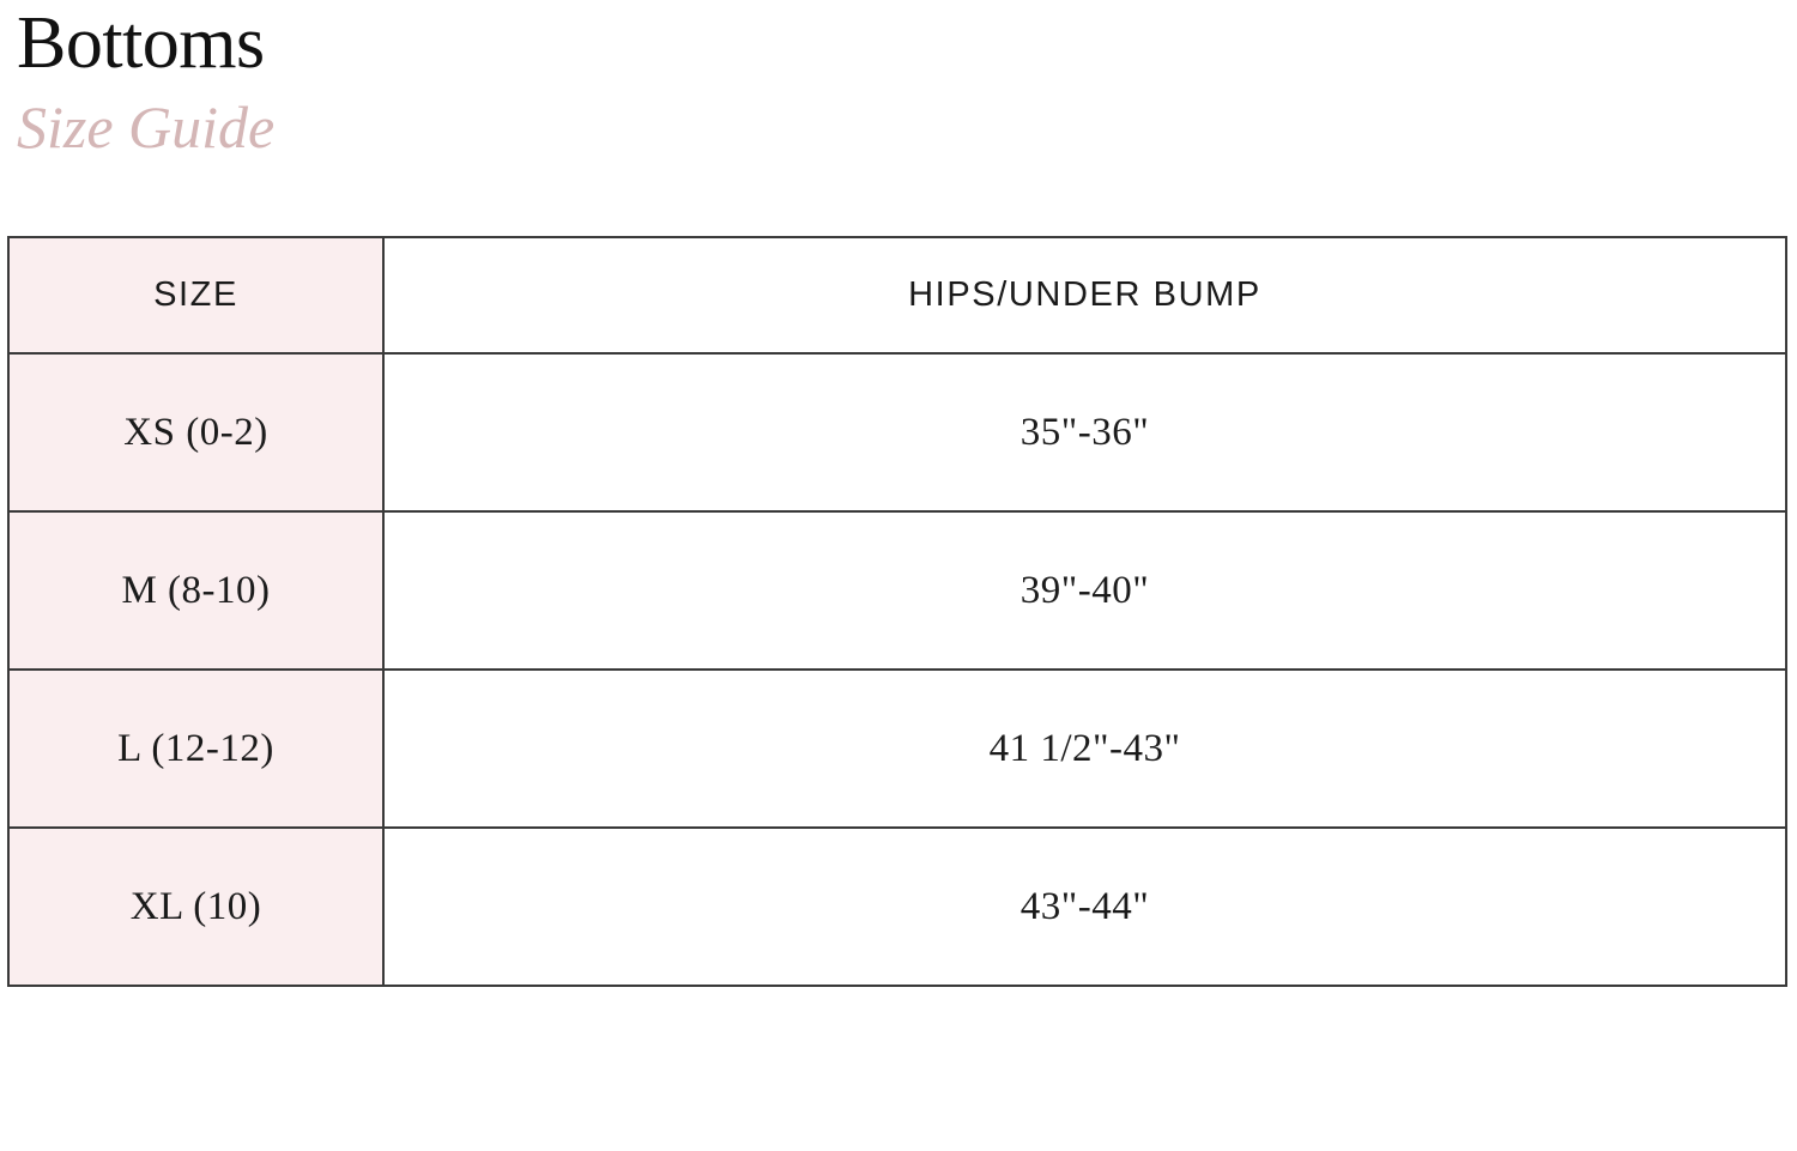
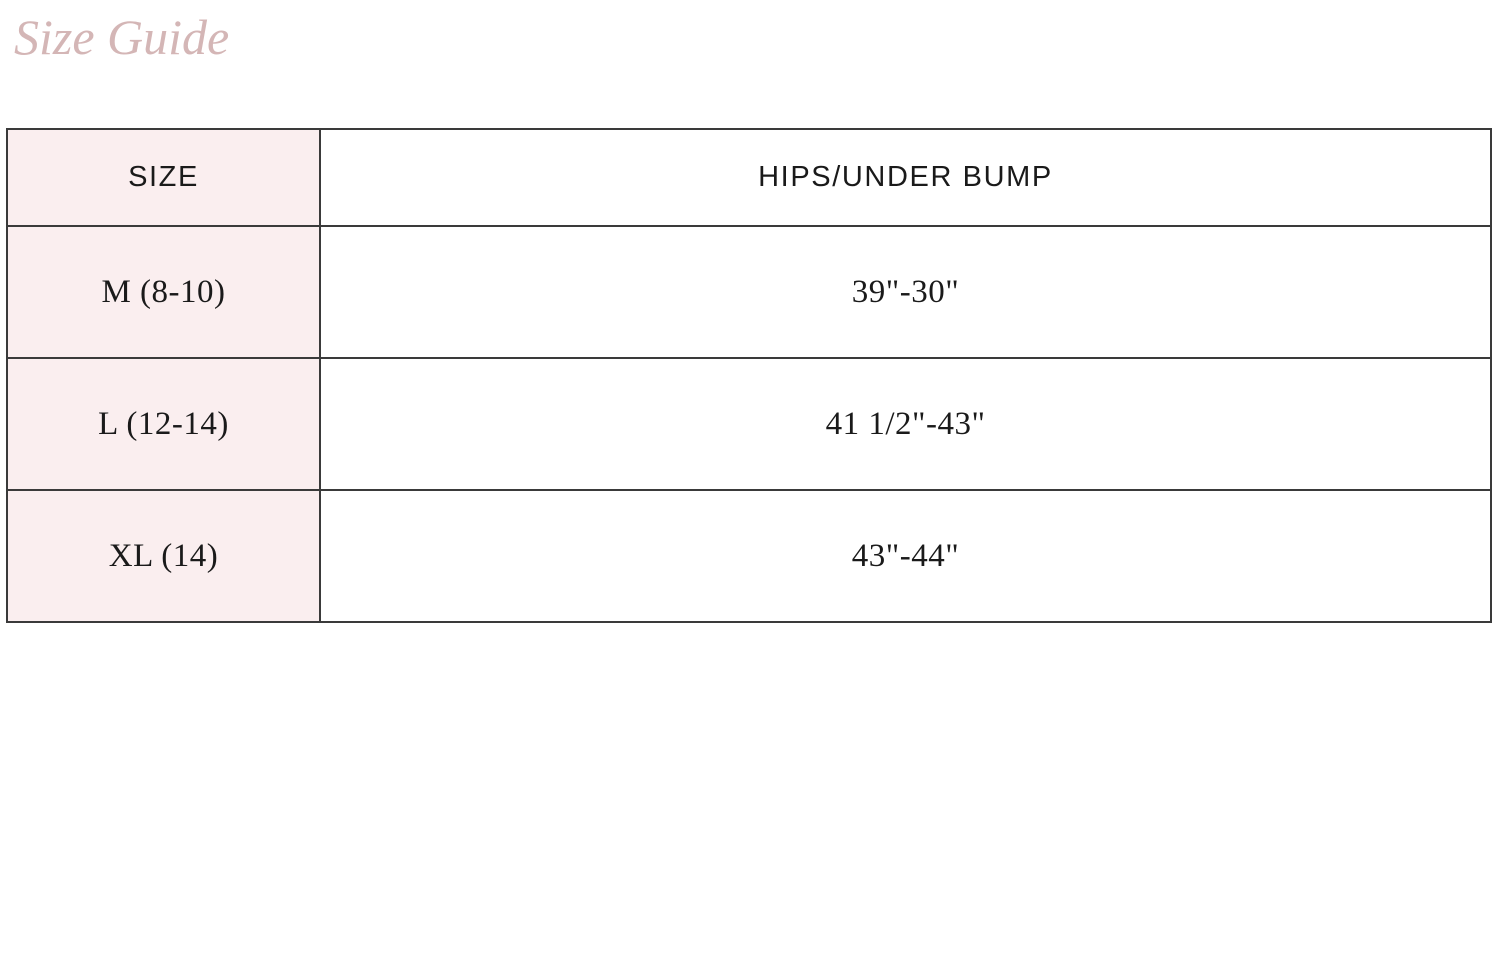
- Bottoms
  Size Guide
  SIZE	HIPS/UNDER BUMP
- XS (0-2)	35"-36"
- M (8-10)	39"-40"
+ M (8-10)	39"-30"
- L (12-12)	41 1/2"-43"
+ L (12-14)	41 1/2"-43"
- XL (10)	43"-44"
+ XL (14)	43"-44"
